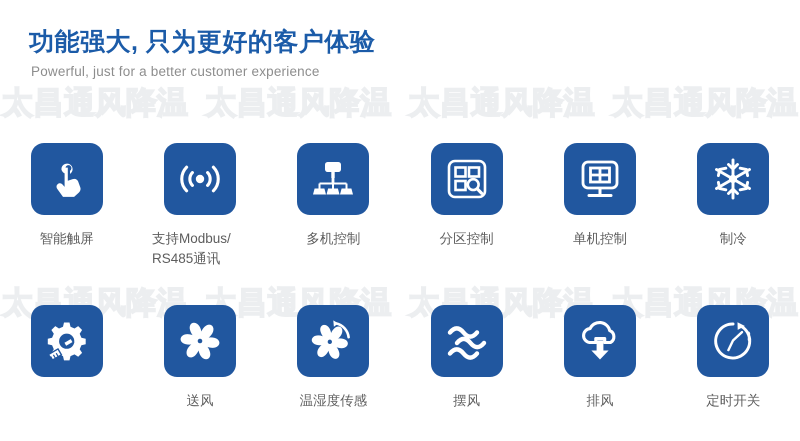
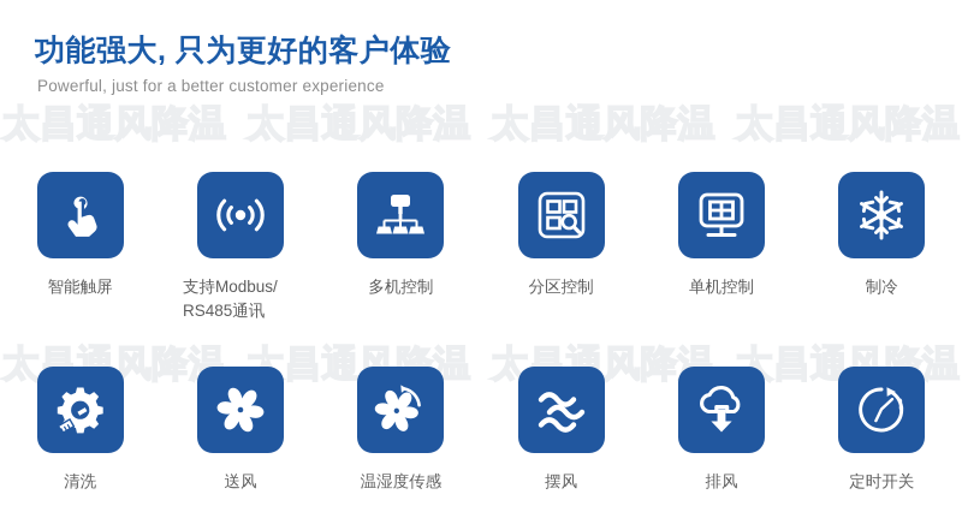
  太昌通风降温
  太昌通风降温
  太昌通风降温
  太昌通风降温
  功能强大, 只为更好的客户体验
  Powerful, just for a better customer experience
  智能触屏
  支持Modbus/
  RS485通讯
  多机控制
  分区控制
  单机控制
  制冷
+ 清洗
  送风
  温湿度传感
  摆风
  排风
  定时开关
